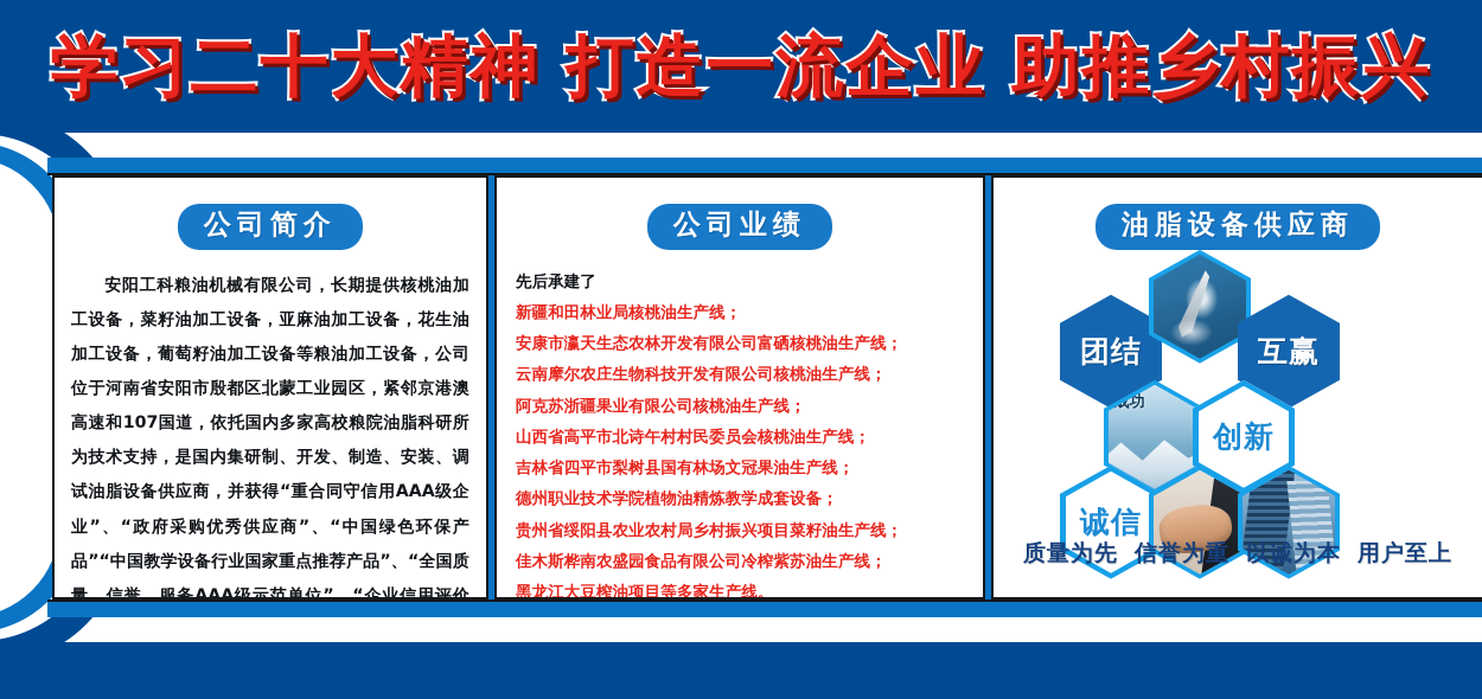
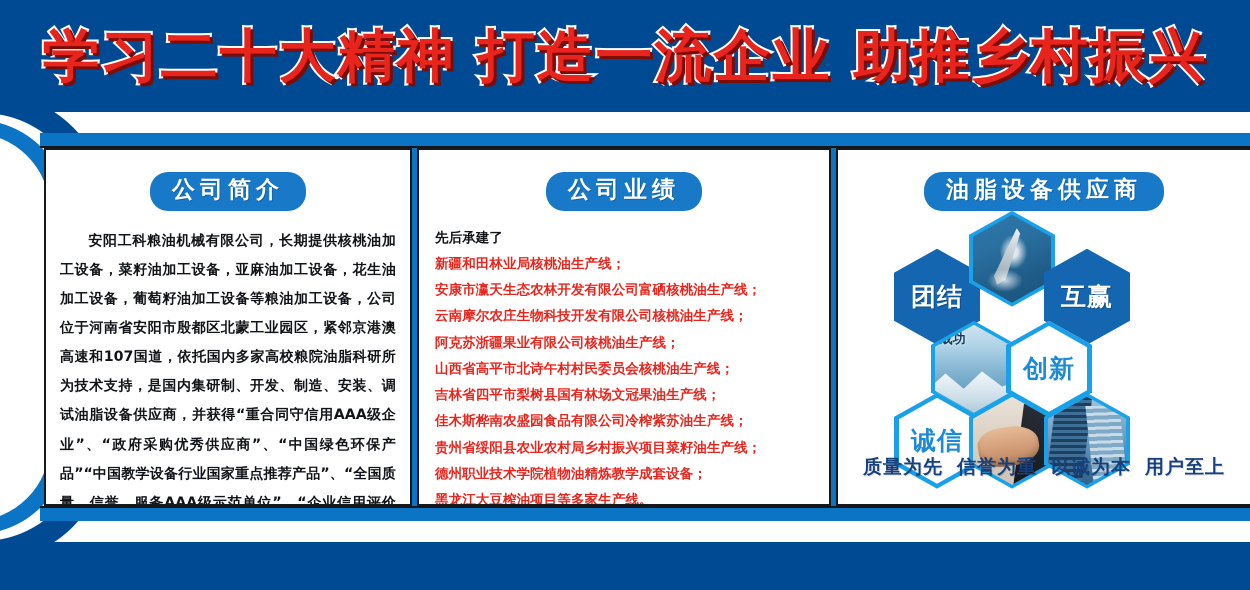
  学习二十大精神 打造一流企业 助推乡村振兴
  公司简介
  安阳工科粮油机械有限公司，长期提供核桃油加工设备，菜籽油加工设备，亚麻油加工设备，花生油加工设备，葡萄籽油加工设备等粮油加工设备，公司位于河南省安阳市殷都区北蒙工业园区，紧邻京港澳高速和107国道，依托国内多家高校粮院油脂科研所为技术支持，是国内集研制、开发、制造、安装、调试油脂设备供应商，并获得“重合同守信用AAA级企业”、“政府采购优秀供应商”、“中国绿色环保产品”“中国教学设备行业国家重点推荐产品”、“全国质量、信誉、服务AAA级示范单位”、“企业信用评价
  公司业绩
  先后承建了
  新疆和田林业局核桃油生产线；
  安康市瀛天生态农林开发有限公司富硒核桃油生产线；
  云南摩尔农庄生物科技开发有限公司核桃油生产线；
  阿克苏浙疆果业有限公司核桃油生产线；
  山西省高平市北诗午村村民委员会核桃油生产线；
  吉林省四平市梨树县国有林场文冠果油生产线；
- 德州职业技术学院植物油精炼教学成套设备；
+ 佳木斯桦南农盛园食品有限公司冷榨紫苏油生产线；
  贵州省绥阳县农业农村局乡村振兴项目菜籽油生产线；
- 佳木斯桦南农盛园食品有限公司冷榨紫苏油生产线；
+ 德州职业技术学院植物油精炼教学成套设备；
  黑龙江大豆榨油项目等多家生产线。
  油脂设备供应商
  团结
  互赢
  创新
  诚信
  质量为先 信誉为重 以诚为本 用户至上
